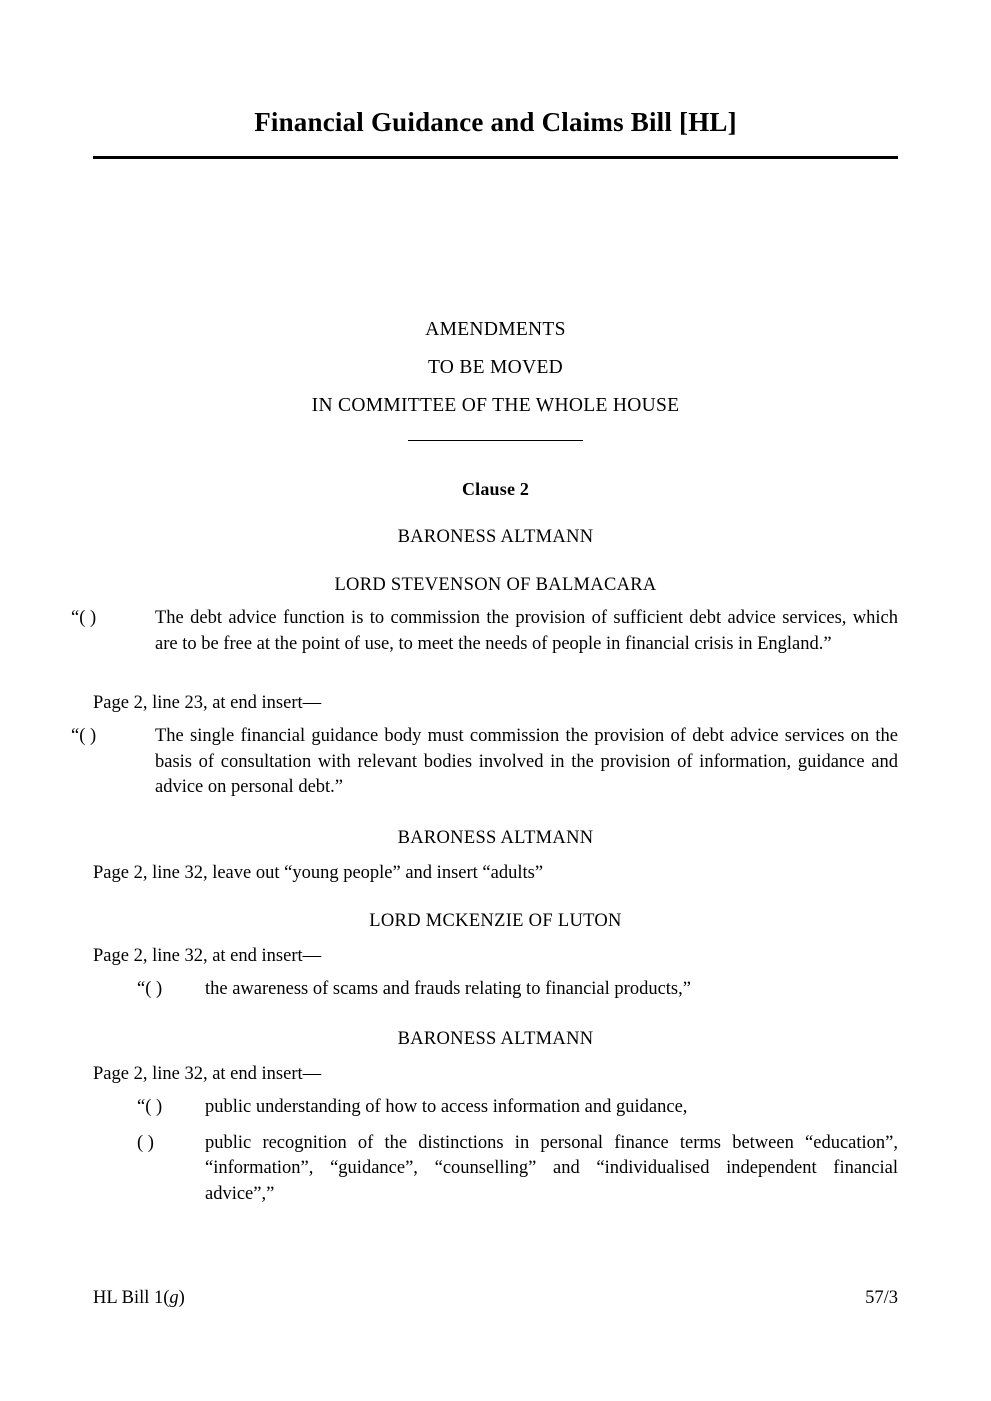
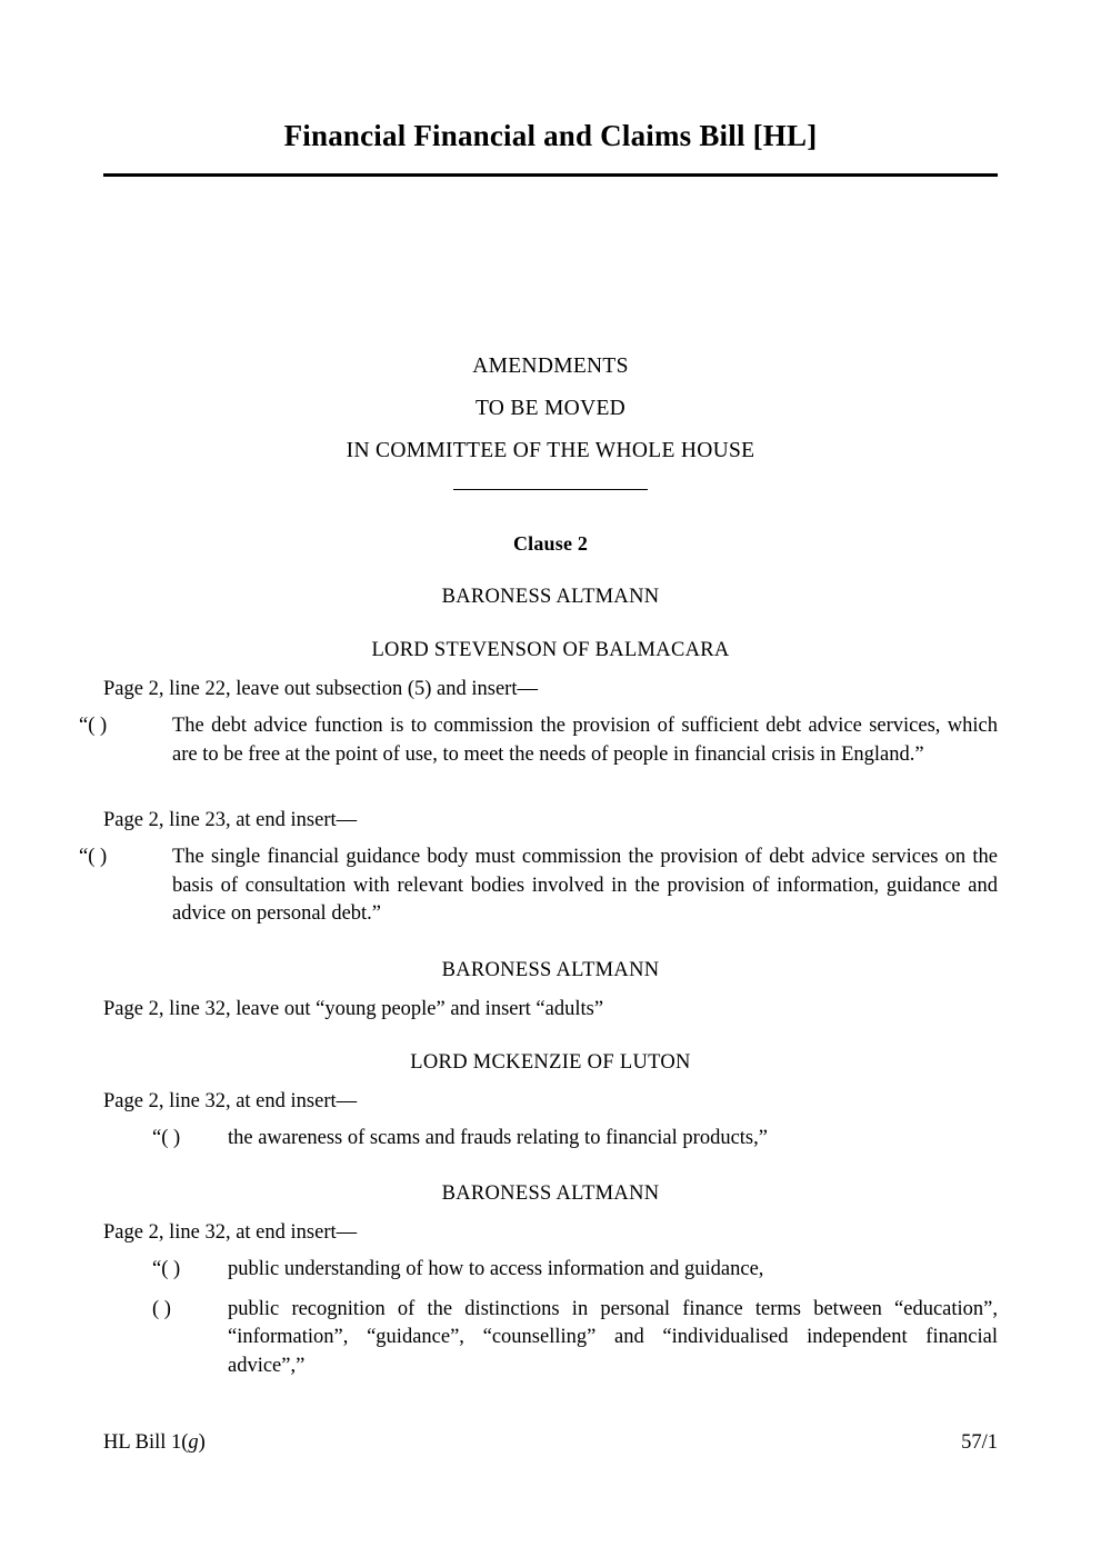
- Financial Guidance and Claims Bill [HL]
+ Financial Financial and Claims Bill [HL]
  AMENDMENTS
  TO BE MOVED
  IN COMMITTEE OF THE WHOLE HOUSE
  Clause 2
  BARONESS ALTMANN
  LORD STEVENSON OF BALMACARA
+ Page 2, line 22, leave out subsection (5) and insert—
  “( ) The debt advice function is to commission the provision of sufficient debt advice services, which are to be free at the point of use, to meet the needs of people in financial crisis in England.”
  Page 2, line 23, at end insert—
  “( ) The single financial guidance body must commission the provision of debt advice services on the basis of consultation with relevant bodies involved in the provision of information, guidance and advice on personal debt.”
  BARONESS ALTMANN
  Page 2, line 32, leave out “young people” and insert “adults”
  LORD MCKENZIE OF LUTON
  Page 2, line 32, at end insert—
  “( ) the awareness of scams and frauds relating to financial products,”
  BARONESS ALTMANN
  Page 2, line 32, at end insert—
  “( ) public understanding of how to access information and guidance,
  ( ) public recognition of the distinctions in personal finance terms between “education”, “information”, “guidance”, “counselling” and “individualised independent financial advice”,”
  HL Bill 1(g)
- 57/3
+ 57/1
